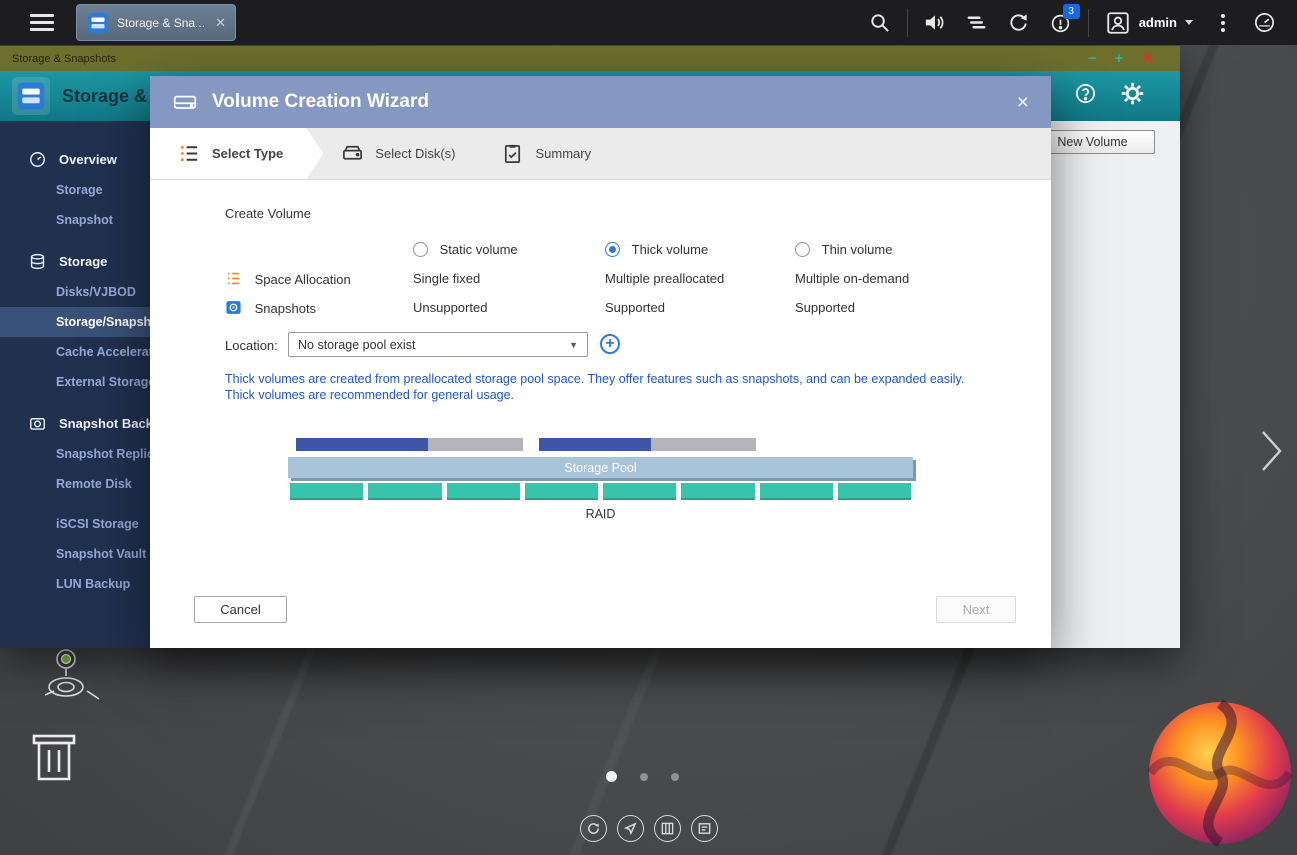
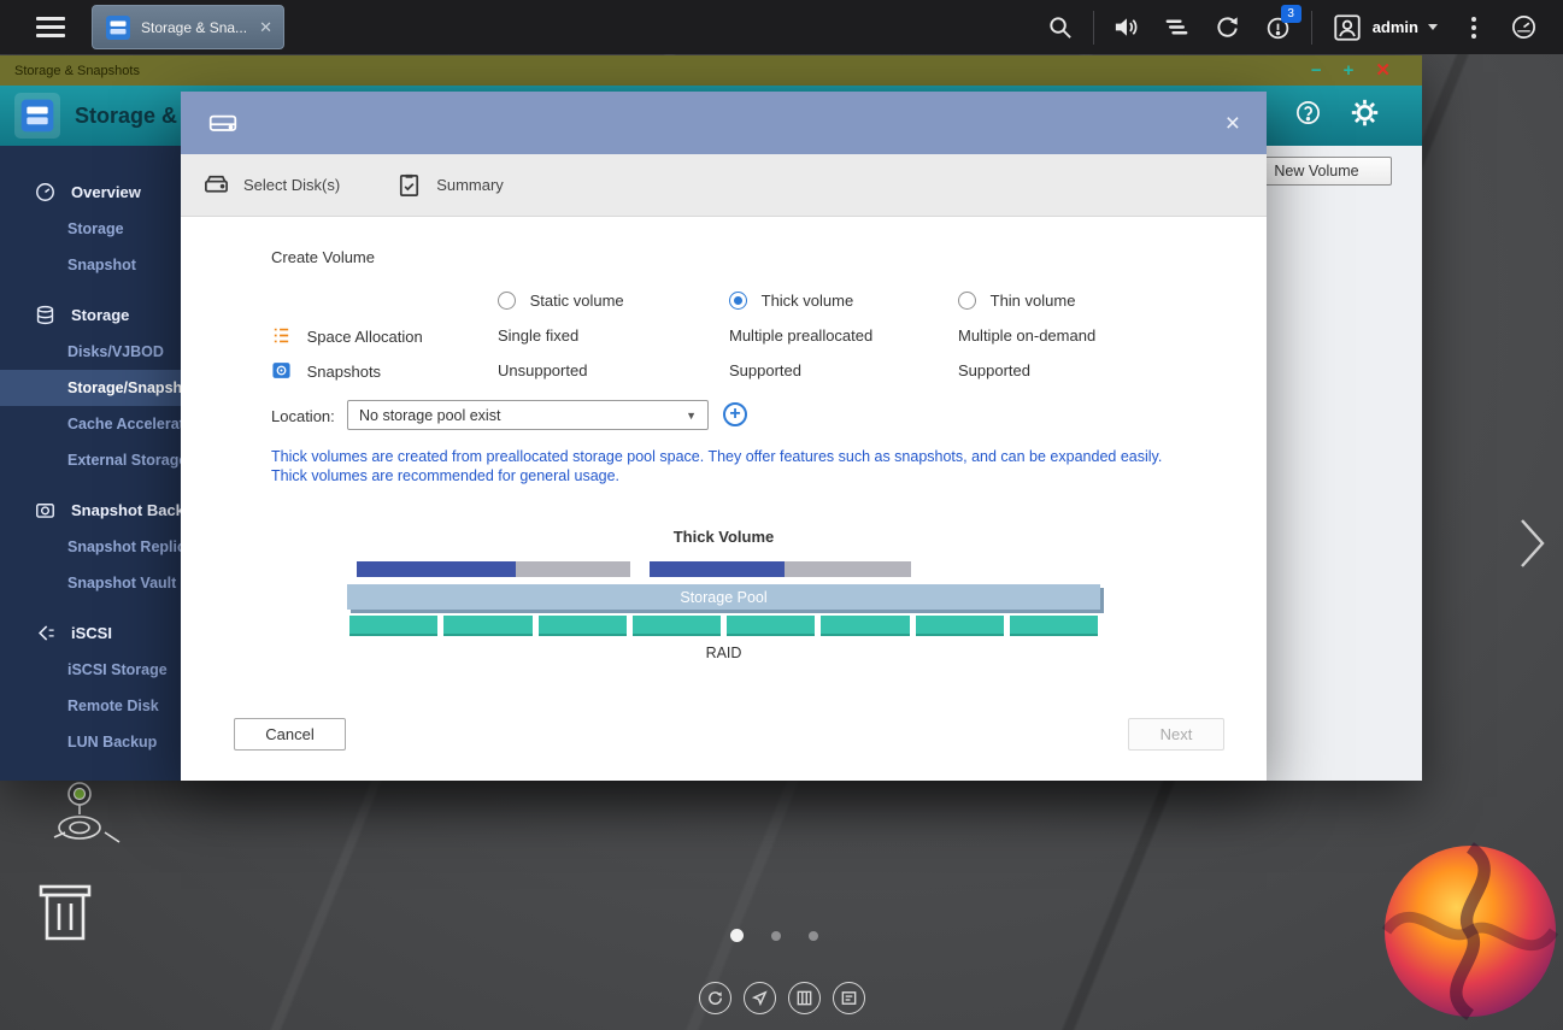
  Storage & Sna...
  ✕
  3
  admin
  Storage & Snapshots
  −
  +
  ✕
  Storage &
  Overview
  Storage
  Snapshot
  Storage
  Disks/VJBOD
  Storage/Snapsh
  Cache Accelera
  External Storag
  Snapshot Bac
  Snapshot Repli
- Remote Disk
+ Snapshot Vault
+ iSCSI
  iSCSI Storage
- Snapshot Vault
+ Remote Disk
  LUN Backup
  New Volume
- Volume Creation Wizard
  ×
- Select Type
  Select Disk(s)
  Summary
  Create Volume
  Static volume
  Thick volume
  Thin volume
  Space Allocation
  Single fixed
  Multiple preallocated
  Multiple on-demand
  Snapshots
  Unsupported
  Supported
  Supported
  Location:
  No storage pool exist
  ▼
  +
  Thick volumes are created from preallocated storage pool space. They offer features such as snapshots, and can be expanded easily. Thick volumes are recommended for general usage.
+ Thick Volume
  Storage Pool
  RAID
  Cancel
  Next
